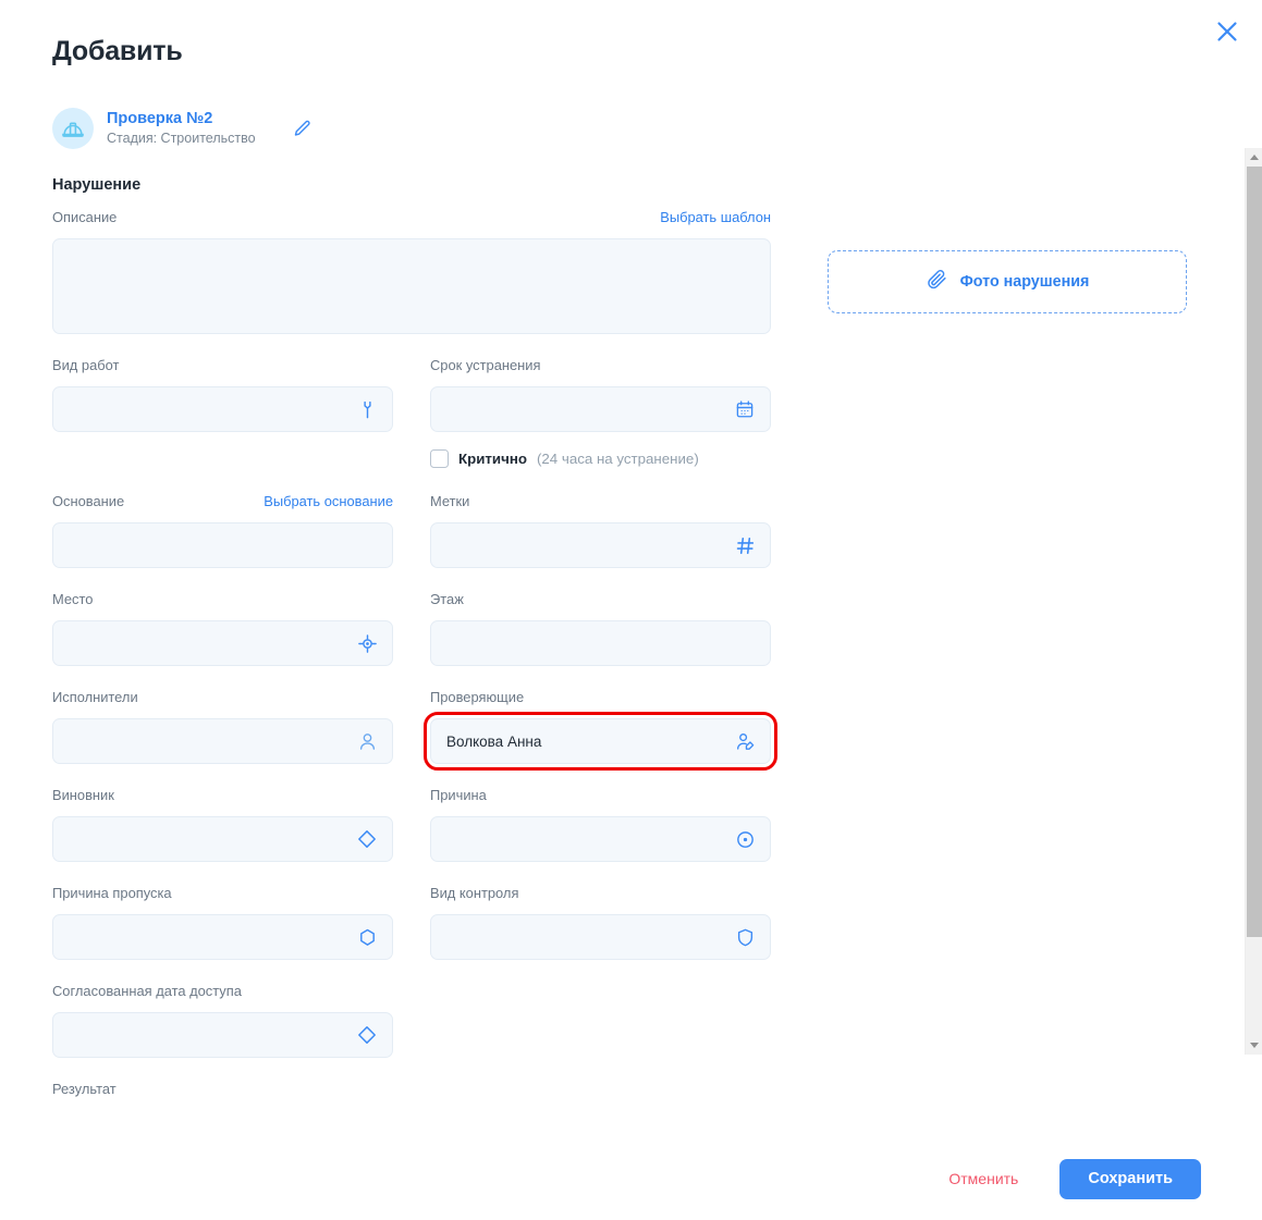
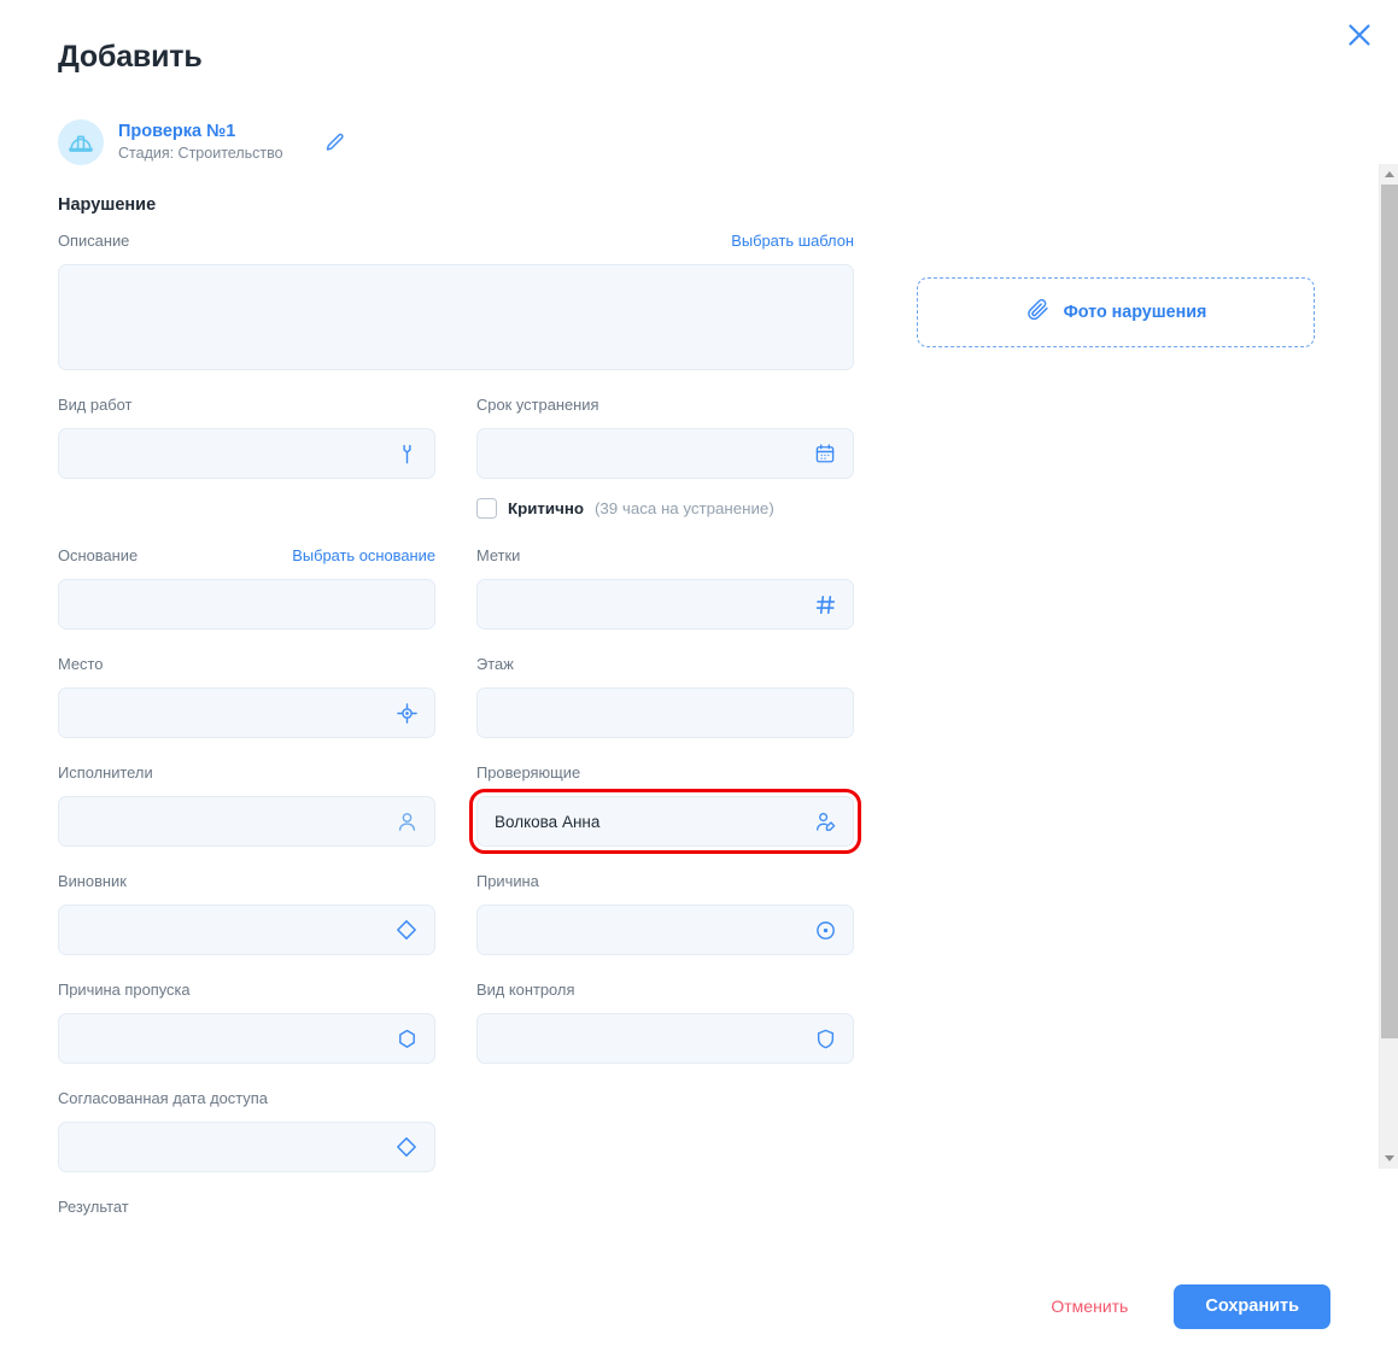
  Добавить
- Проверка №2
+ Проверка №1
  Стадия: Строительство
  Нарушение
  Фото нарушения
  Описание
  Выбрать шаблон
  Вид работ
  Срок устранения
  Критично
- (24 часа на устранение)
+ (39 часа на устранение)
  Основание
  Выбрать основание
  Метки
  Место
  Этаж
  Исполнители
  Проверяющие
  Волкова Анна
  Виновник
  Причина
  Причина пропуска
  Вид контроля
  Согласованная дата доступа
  Результат
  Отменить
  Сохранить
